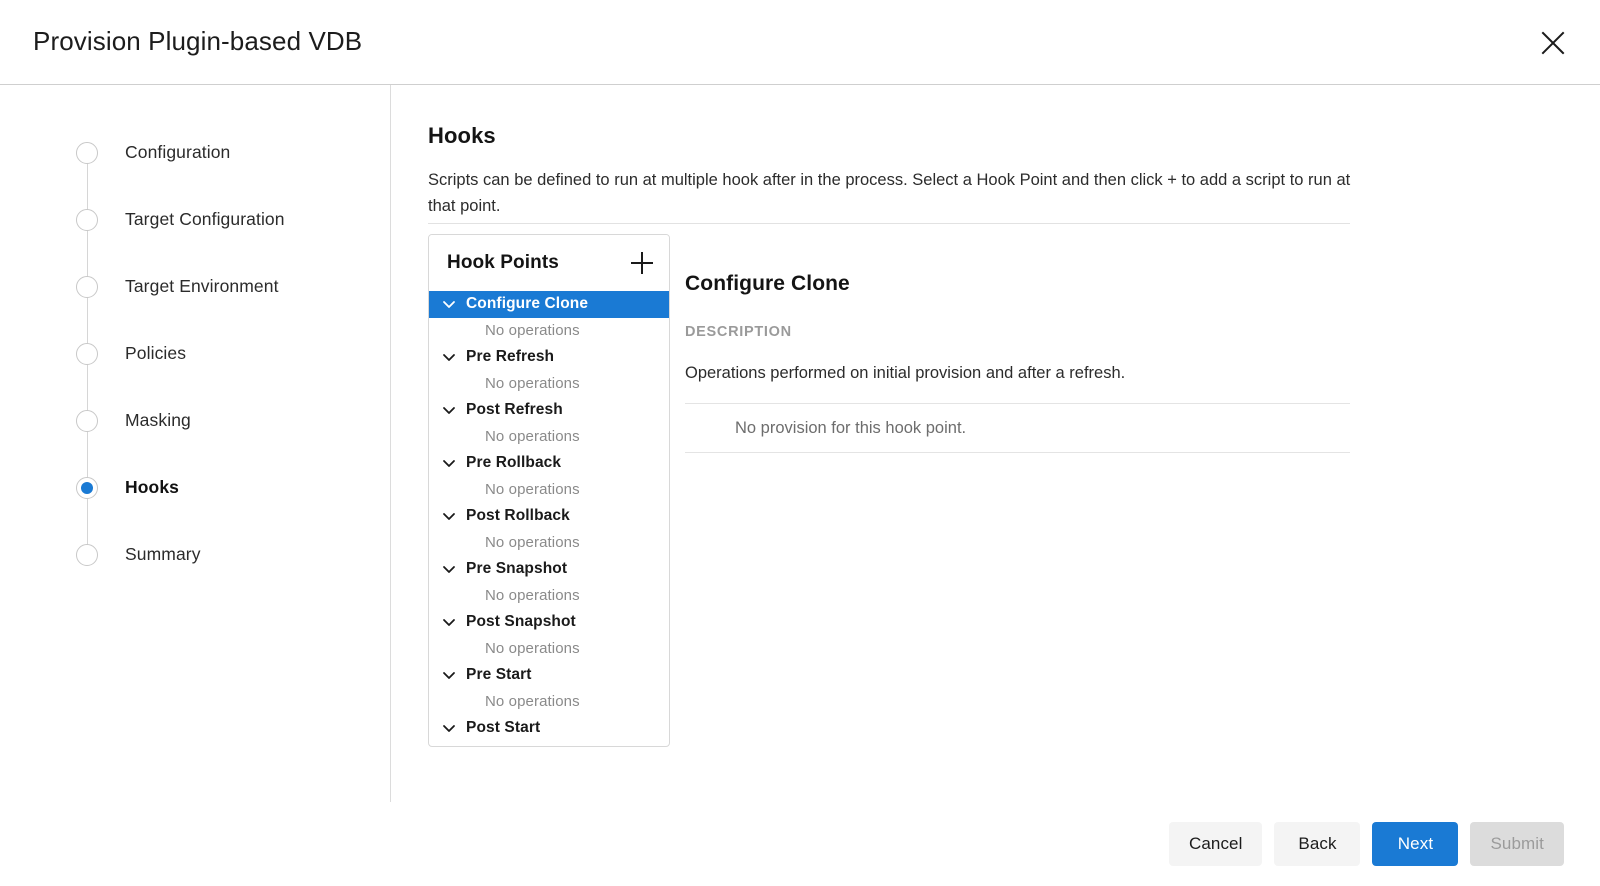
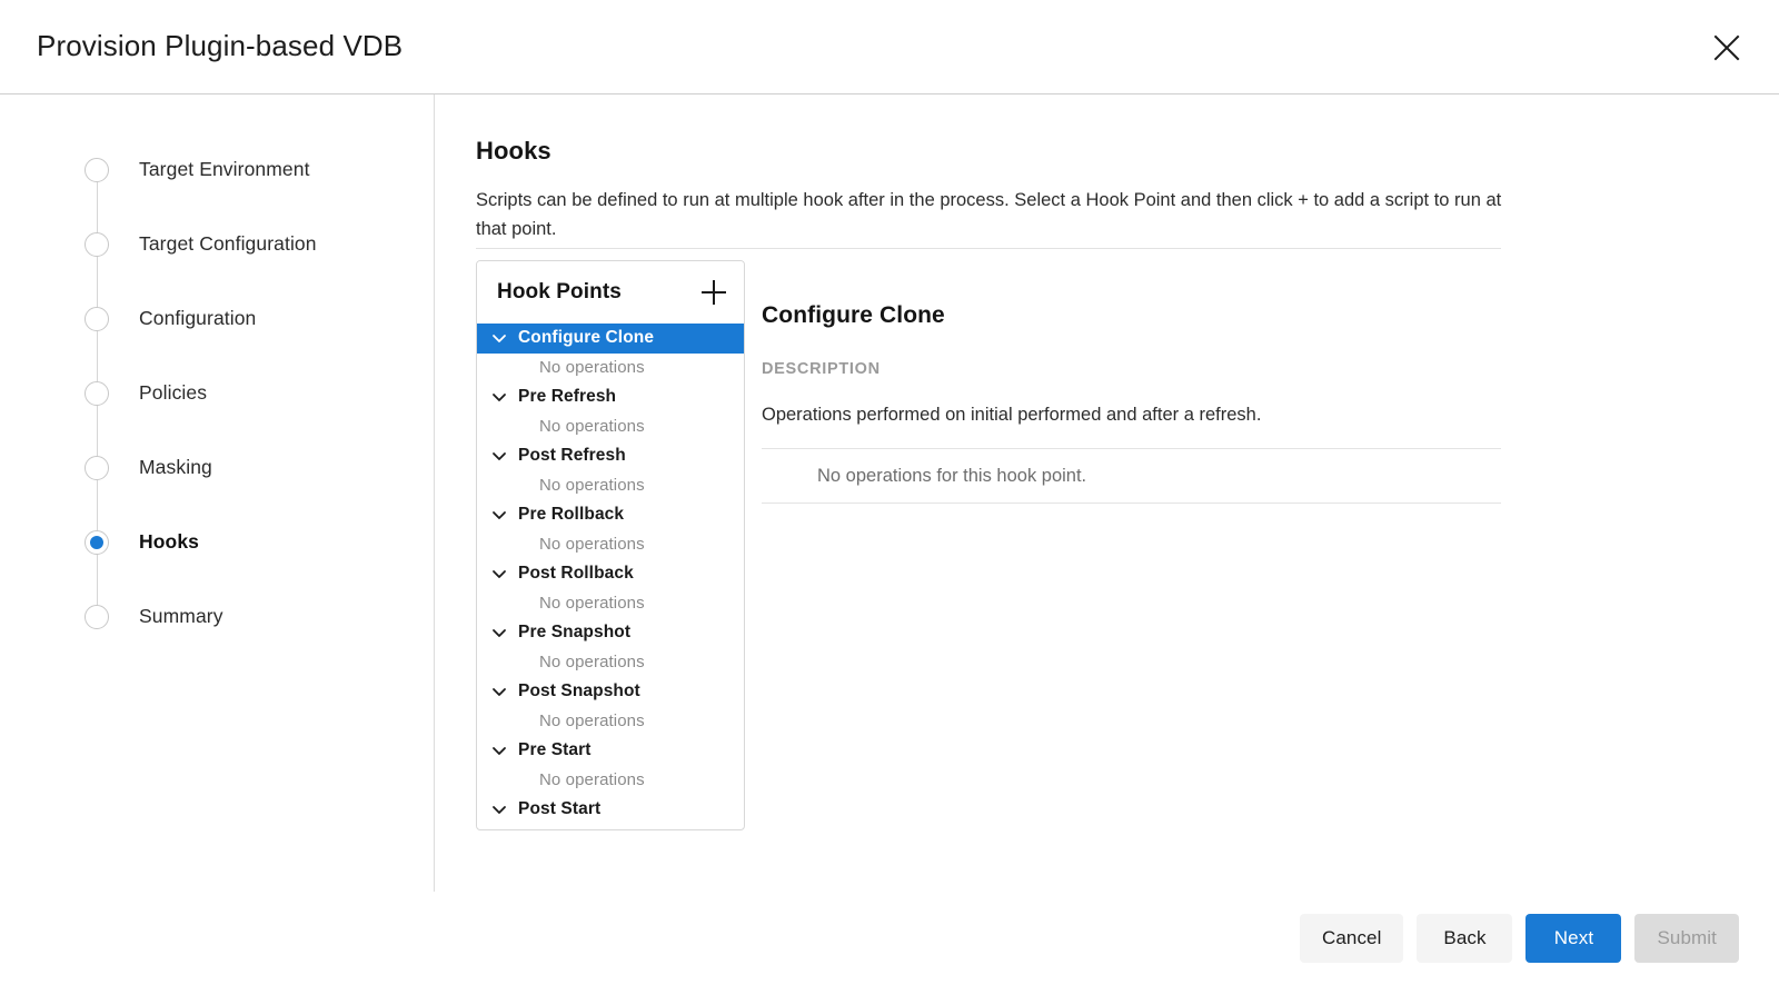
  Provision Plugin-based VDB
- Configuration
+ Target Environment
  Target Configuration
- Target Environment
+ Configuration
  Policies
  Masking
  Hooks
  Summary
  Hooks
  Scripts can be defined to run at multiple hook after in the process. Select a Hook Point and then click + to add a script to run at that point.
  Hook Points
  Configure Clone
  No operations
  Pre Refresh
  No operations
  Post Refresh
  No operations
  Pre Rollback
  No operations
  Post Rollback
  No operations
  Pre Snapshot
  No operations
  Post Snapshot
  No operations
  Pre Start
  No operations
  Post Start
  Configure Clone
  DESCRIPTION
- Operations performed on initial provision and after a refresh.
+ Operations performed on initial performed and after a refresh.
- No provision for this hook point.
+ No operations for this hook point.
  Cancel
  Back
  Next
  Submit
